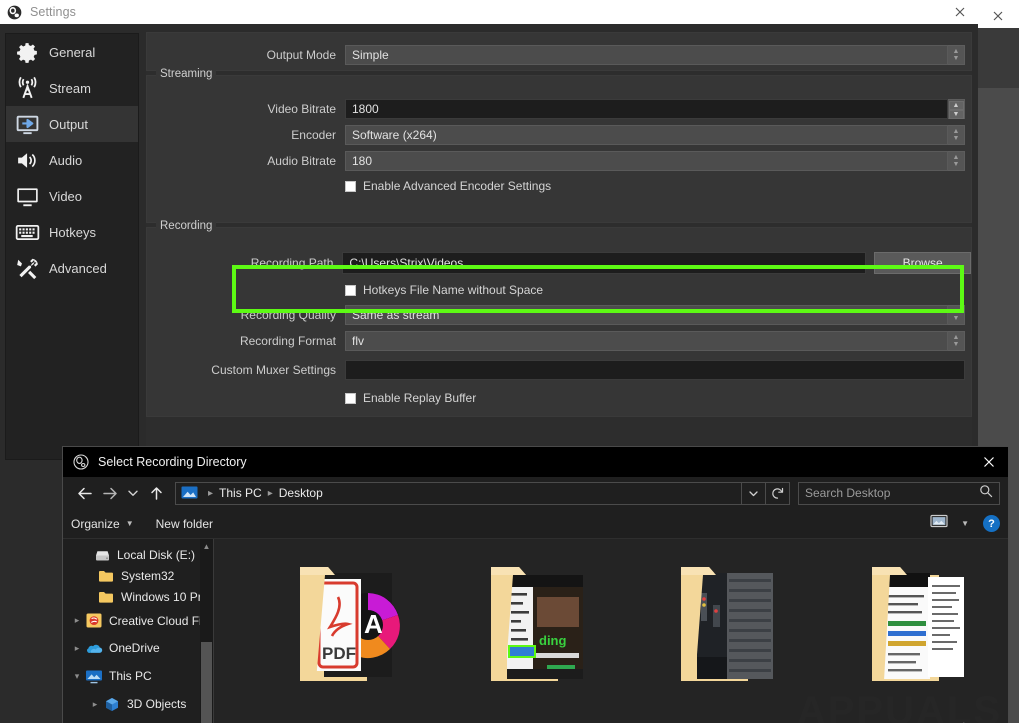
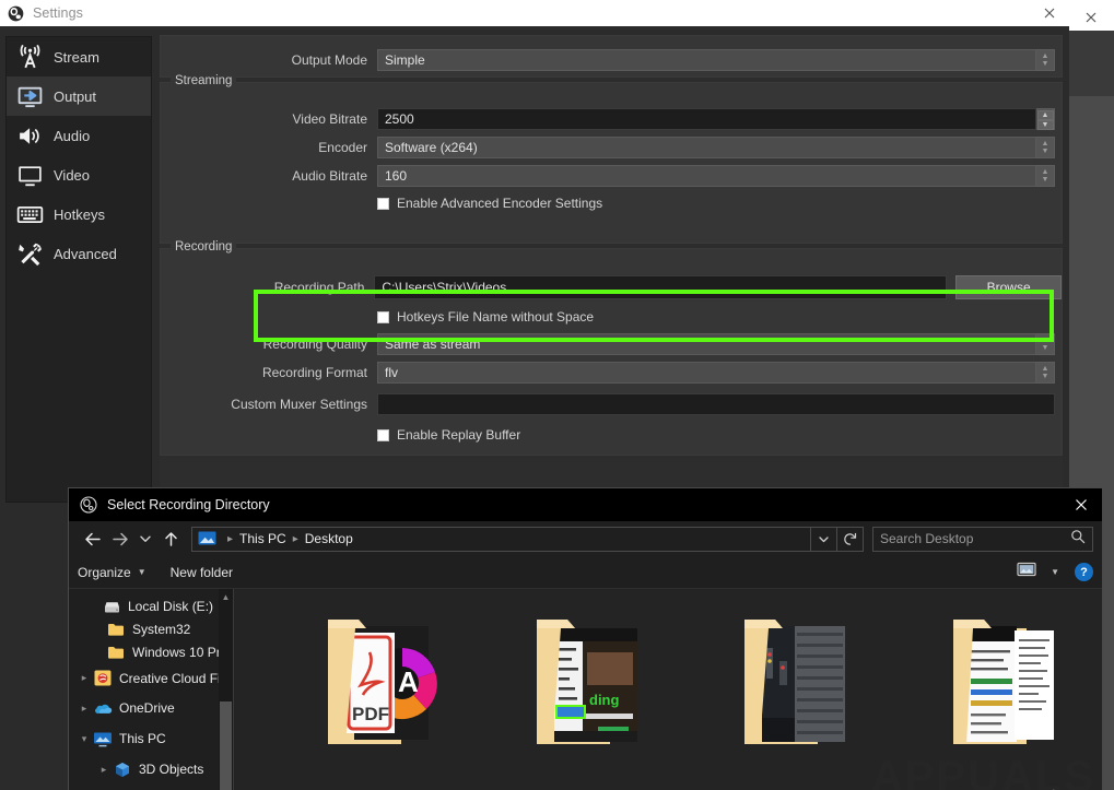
  Settings
- General
  Stream
  Output
  Audio
  Video
  Hotkeys
  Advanced
  Output Mode
  Simple
  Streaming
  Video Bitrate
- 1800
+ 2500
  Encoder
  Software (x264)
  Audio Bitrate
- 180
+ 160
  Enable Advanced Encoder Settings
  Recording
  Recording Path
  C:\Users\Strix\Videos
  Browse
  Hotkeys File Name without Space
  Recording Quality
  Same as stream
  Recording Format
  flv
  Custom Muxer Settings
  Enable Replay Buffer
  Select Recording Directory
  ▸
  This PC
  ▸
  Desktop
  Search Desktop
  Organize
  ▼
  New folder
  ▼
  ?
  Local Disk (E:)
  System32
  Windows 10 P
  ▸
  Creative Cloud F
  ▸
  OneDrive
  ▾
  This PC
  ▸
  3D Objects
  ▲
  A
  PDF
  ding
  APPUALS
